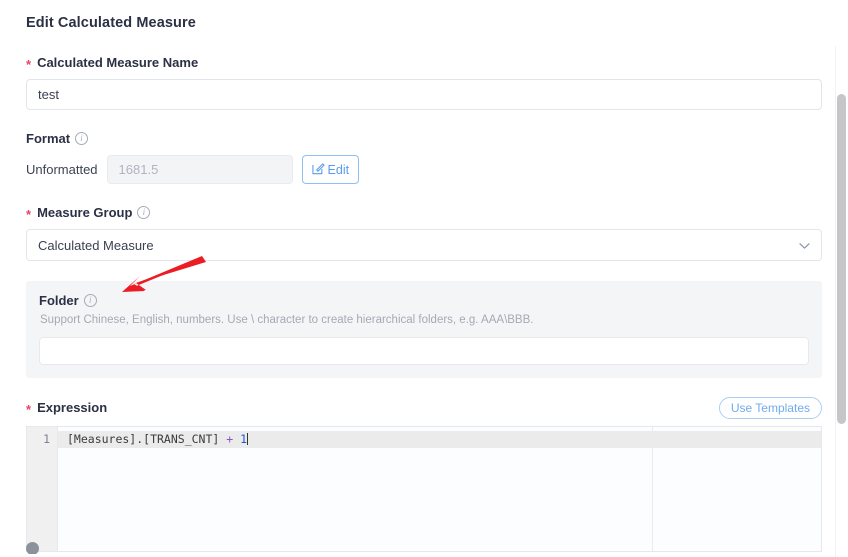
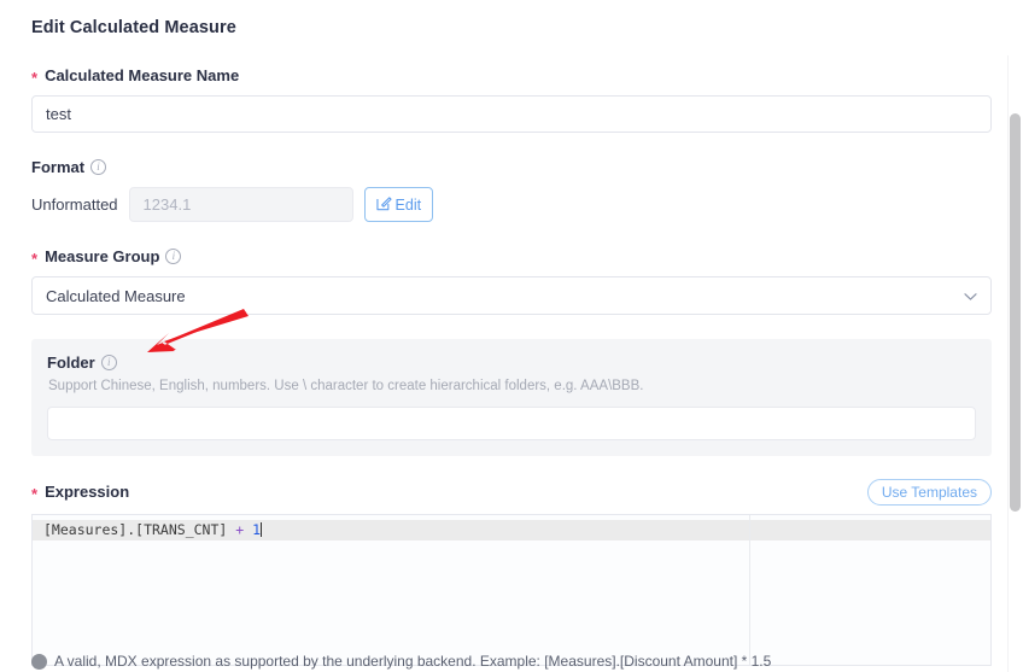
  Edit Calculated Measure
  *
  Calculated Measure Name
  test
  Format
  i
  Unformatted
- 1681.5
+ 1234.1
  Edit
  *
  Measure Group
  i
  Calculated Measure
  Folder
  i
  Support Chinese, English, numbers. Use \ character to create hierarchical folders, e.g. AAA\BBB.
  *
  Expression
  Use Templates
- 1
  [Measures].[TRANS_CNT] + 1
+ A valid, MDX expression as supported by the underlying backend. Example: [Measures].[Discount Amount] * 1.5
